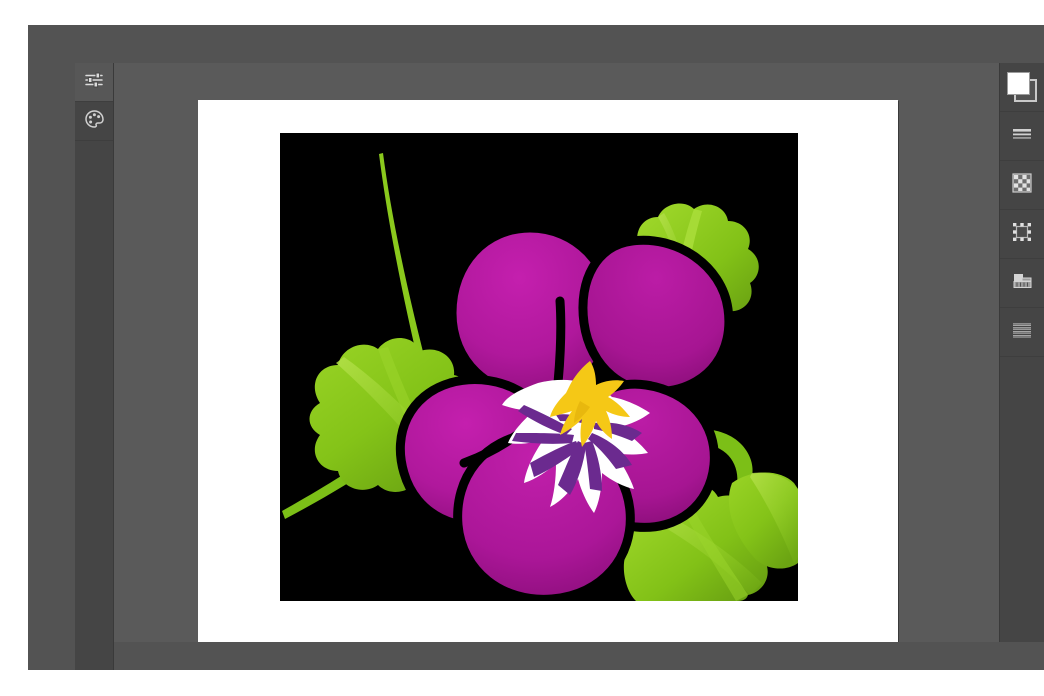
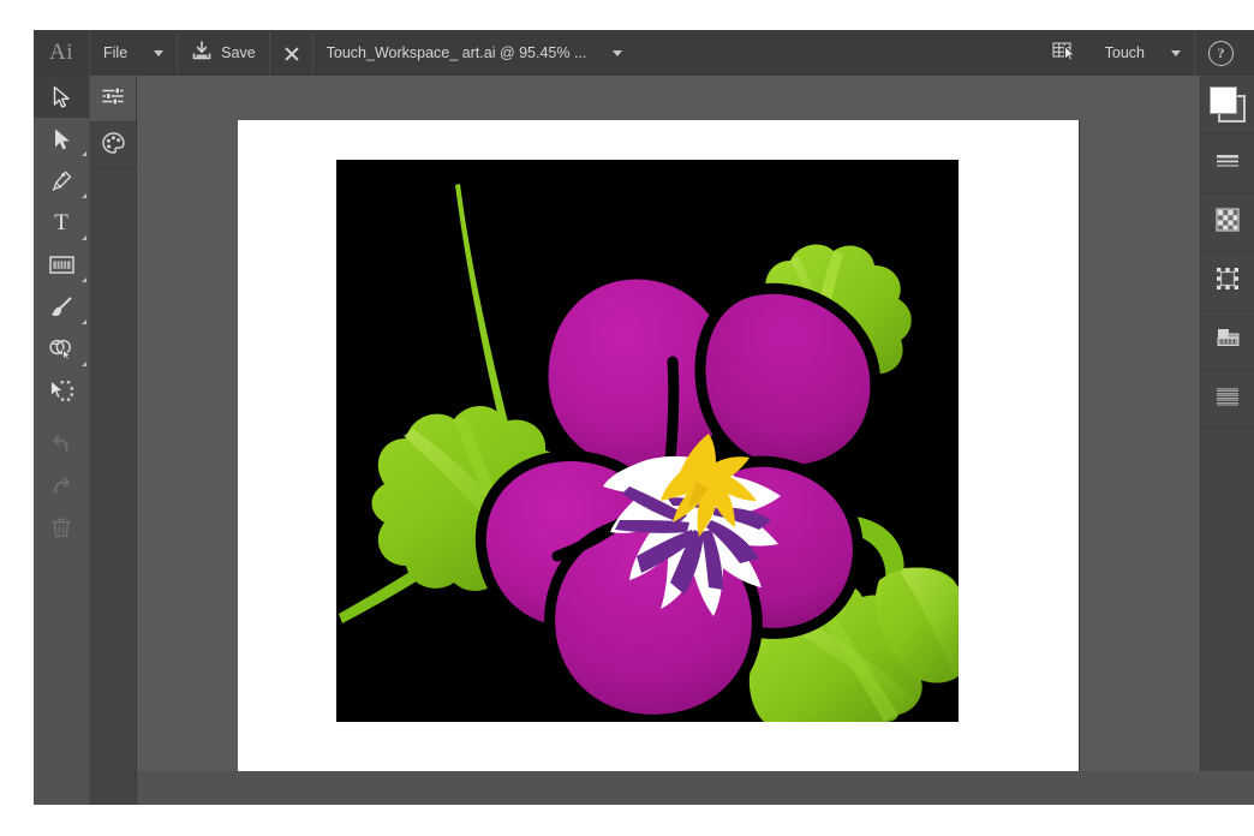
+ Ai
+ File
+ Save
+ Touch_Workspace_ art.ai @ 95.45% ...
+ Touch
+ ?
+ T
